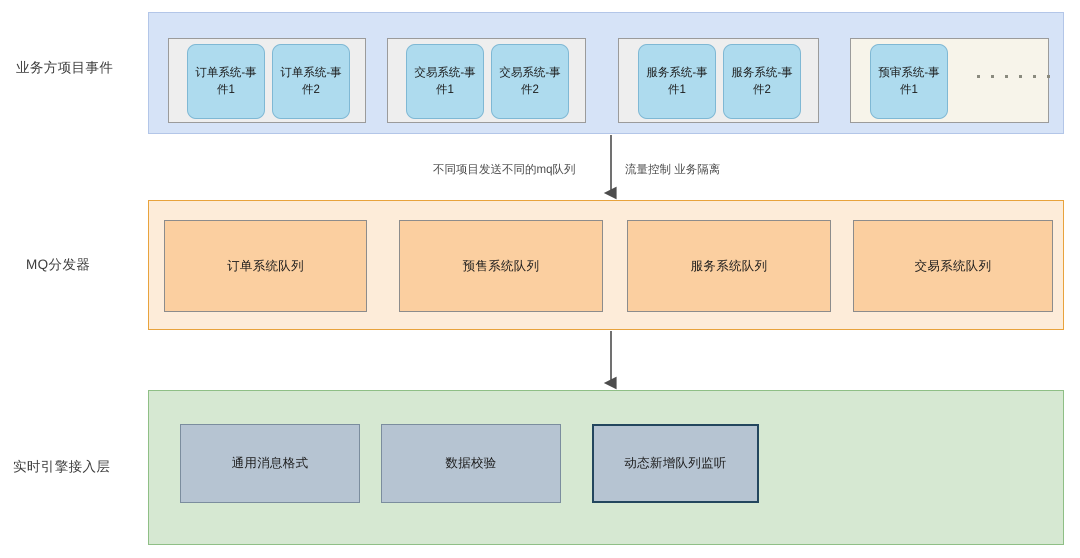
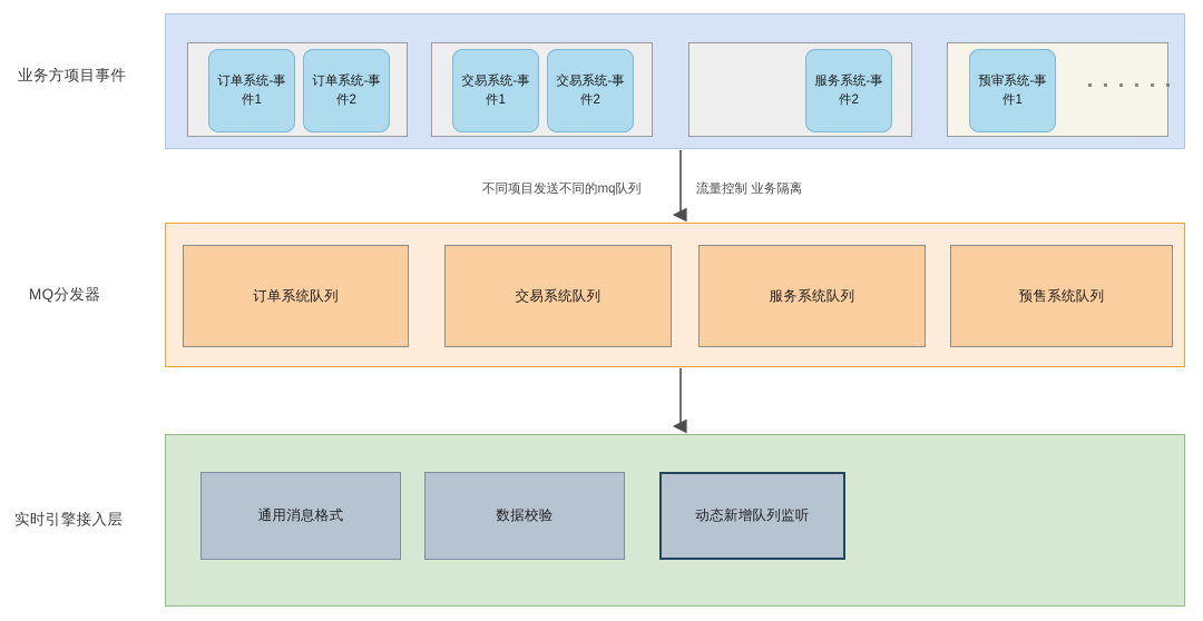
  业务方项目事件
  MQ分发器
  实时引擎接入层
  订单系统-事件1
  订单系统-事件2
  交易系统-事件1
  交易系统-事件2
- 服务系统-事件1
  服务系统-事件2
  预审系统-事件1
  不同项目发送不同的mq队列
  流量控制 业务隔离
  订单系统队列
- 预售系统队列
+ 交易系统队列
  服务系统队列
- 交易系统队列
+ 预售系统队列
  通用消息格式
  数据校验
  动态新增队列监听
